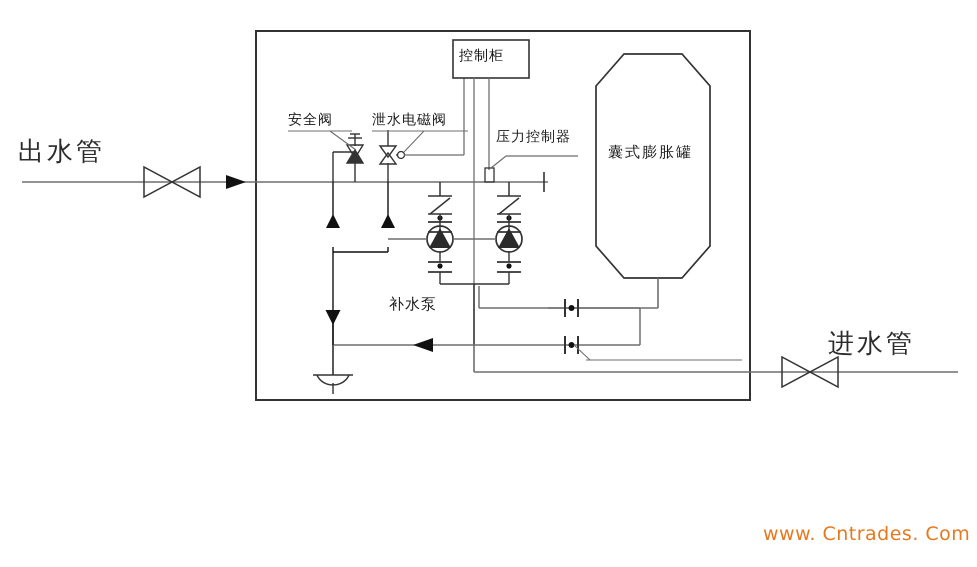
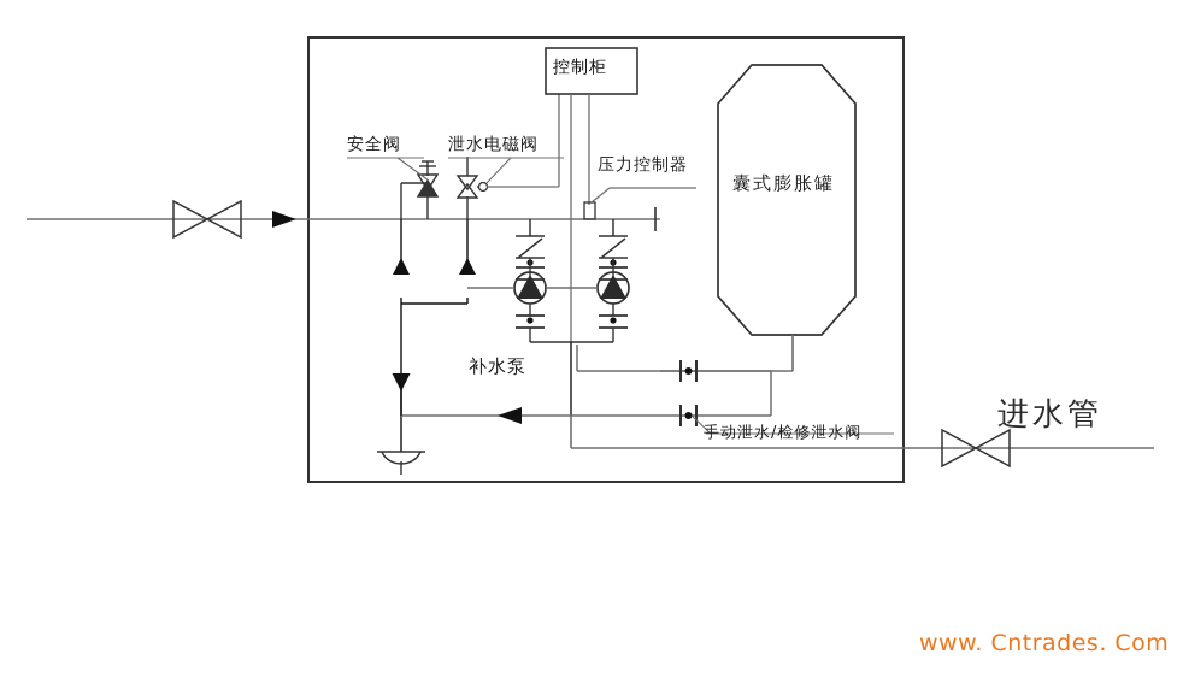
- 出水管
  进水管
  安全阀
  泄水电磁阀
  控制柜
  压力控制器
  囊式膨胀罐
  补水泵
+ 手动泄水/检修泄水阀
  www. Cntrades. Com
